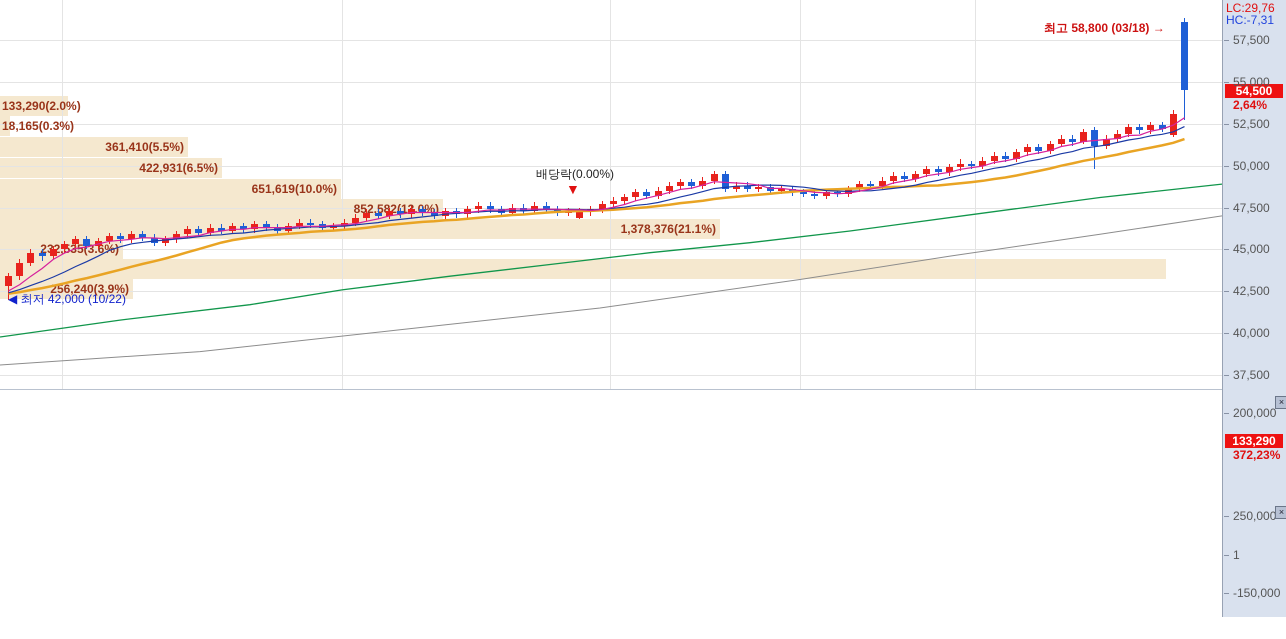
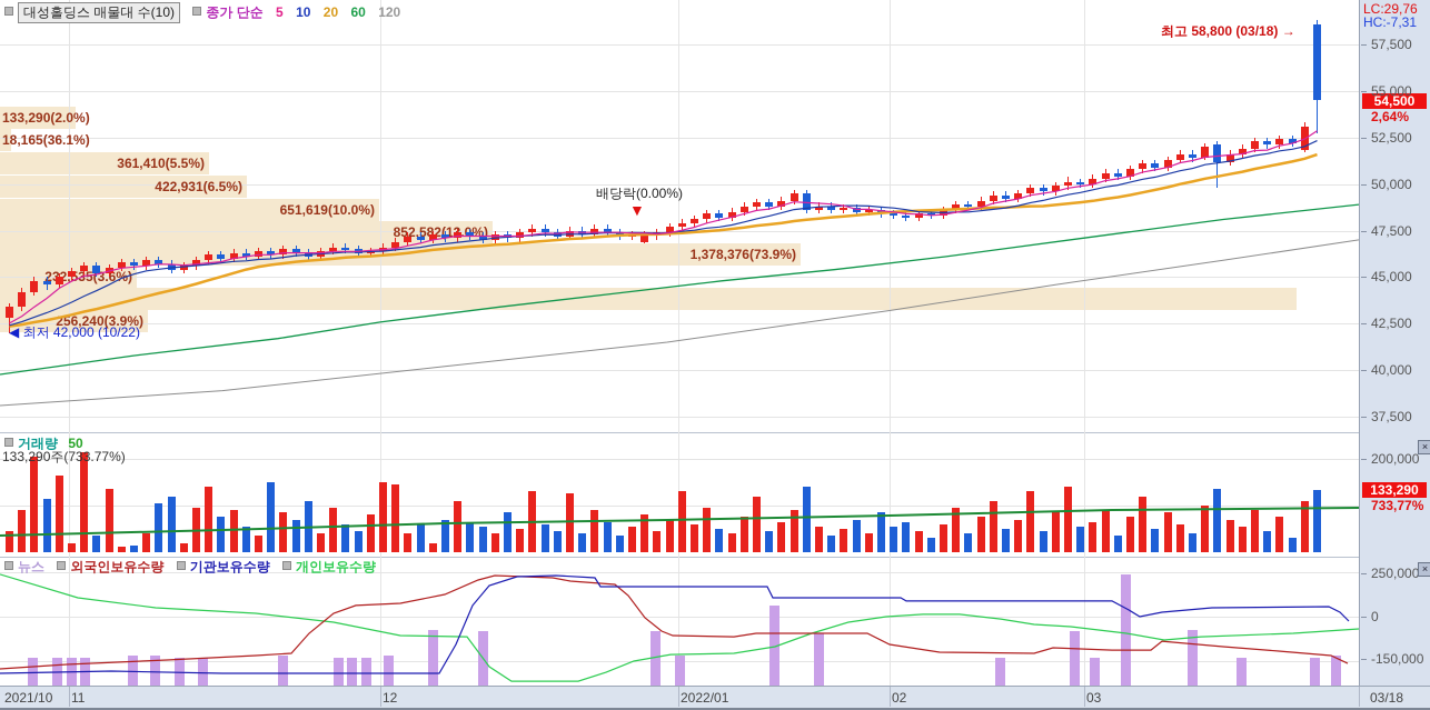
+ 대성홀딩스 매물대 수(10) 종가 단순 5 10 20 60 120
  배당락(0.00%)
  ▼
  ◀ 최저 42,000 (10/22)
  최고 58,800 (03/18) →
  133,290(2.0%)
- 18,165(0.3%)
+ 18,165(36.1%)
  361,410(5.5%)
  422,931(6.5%)
  651,619(10.0%)
  852,582(1.%)
- 1,378,376(21.1%)
+ 1,378,376(73.9%)
  256,240(3.9%)
+ 거래량 50
+ 133,290주(733.77%)
+ 뉴스 외국인보유수량 기관보유수량 개인보유수량
  LC:29,76
  HC:-7,31
  54,500
  2,64%
  200,000
  133,290
- 372,23%
+ 733,77%
  250,000
- 1
+ 0
  -150,000
  ×
  ×
  57,500
  55,000
  52,500
  50,000
  47,500
  45,000
  42,500
  40,000
  37,500
+ 2021/10
+ 11
+ 12
+ 2022/01
+ 02
+ 03
+ 03/18
